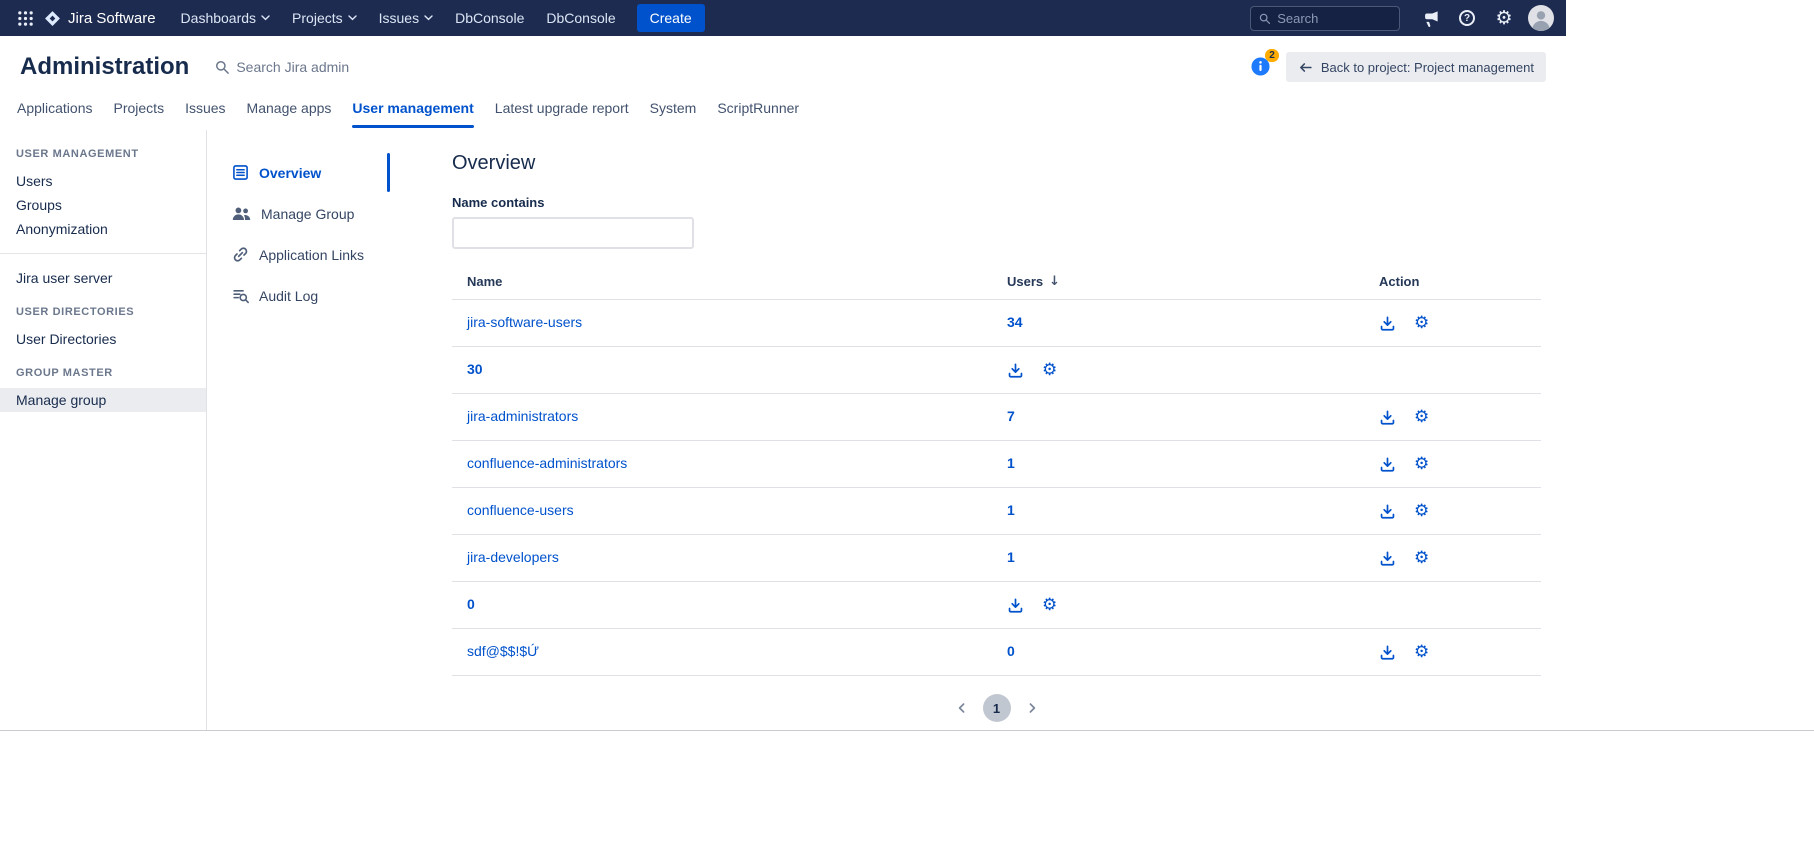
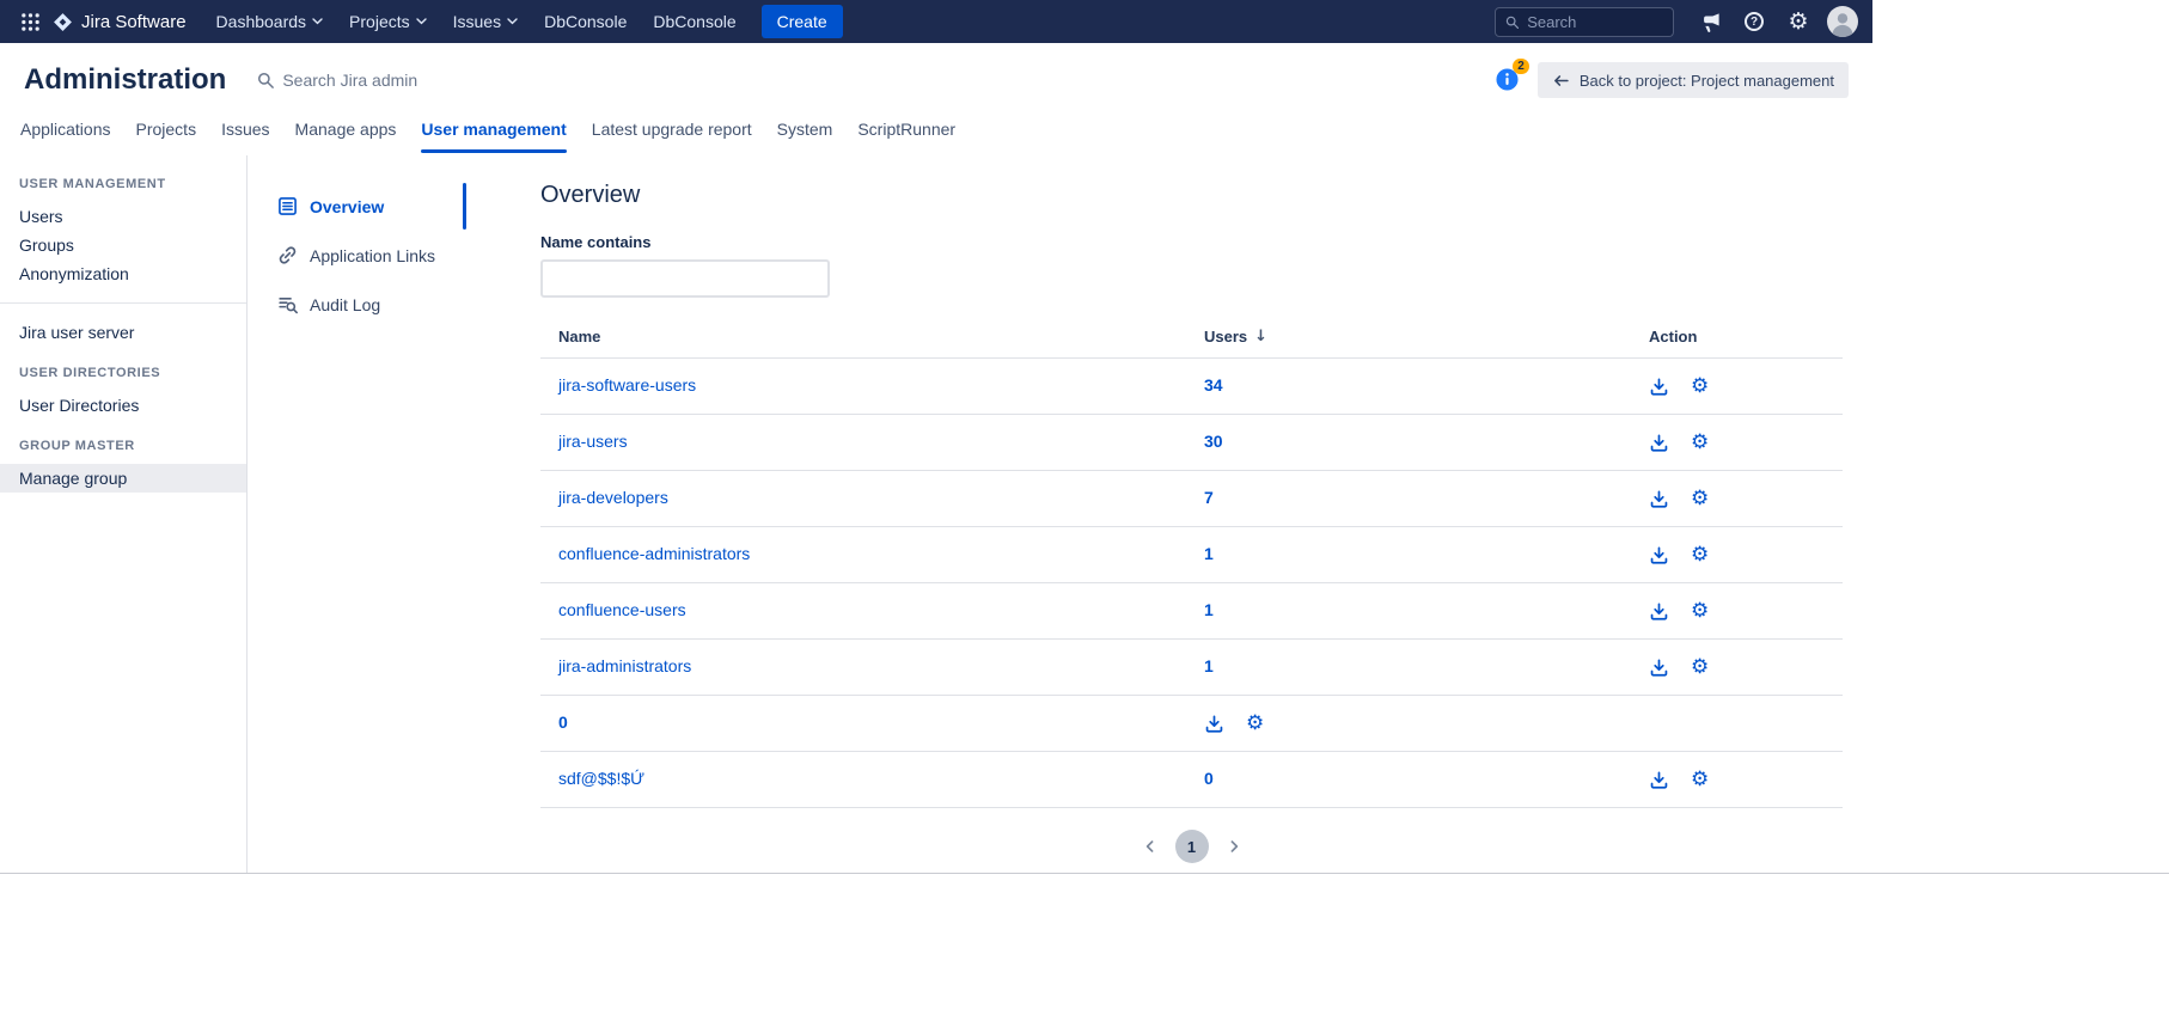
  Jira Software
  Dashboards
  Projects
  Issues
  DbConsole
  DbConsole
  Create
  Search
  ?
  ⚙
  Administration
  Search Jira admin
  2
  Back to project: Project management
  Applications
  Projects
  Issues
  Manage apps
  User management
  Latest upgrade report
  System
  ScriptRunner
  USER MANAGEMENT
  Users
  Groups
  Anonymization
  Jira user server
  USER DIRECTORIES
  User Directories
  GROUP MASTER
  Manage group
  Overview
- Manage Group
  Application Links
  Audit Log
  Overview
  Name contains
  Name
  Users
  ↓
  Action
  jira-software-users
  34
  ⚙
+ jira-users
  30
  ⚙
- jira-administrators
+ jira-developers
  7
  ⚙
  confluence-administrators
  1
  ⚙
  confluence-users
  1
  ⚙
- jira-developers
+ jira-administrators
  1
  ⚙
  0
  ⚙
  sdf@$$!$Ứ
  0
  ⚙
  1
